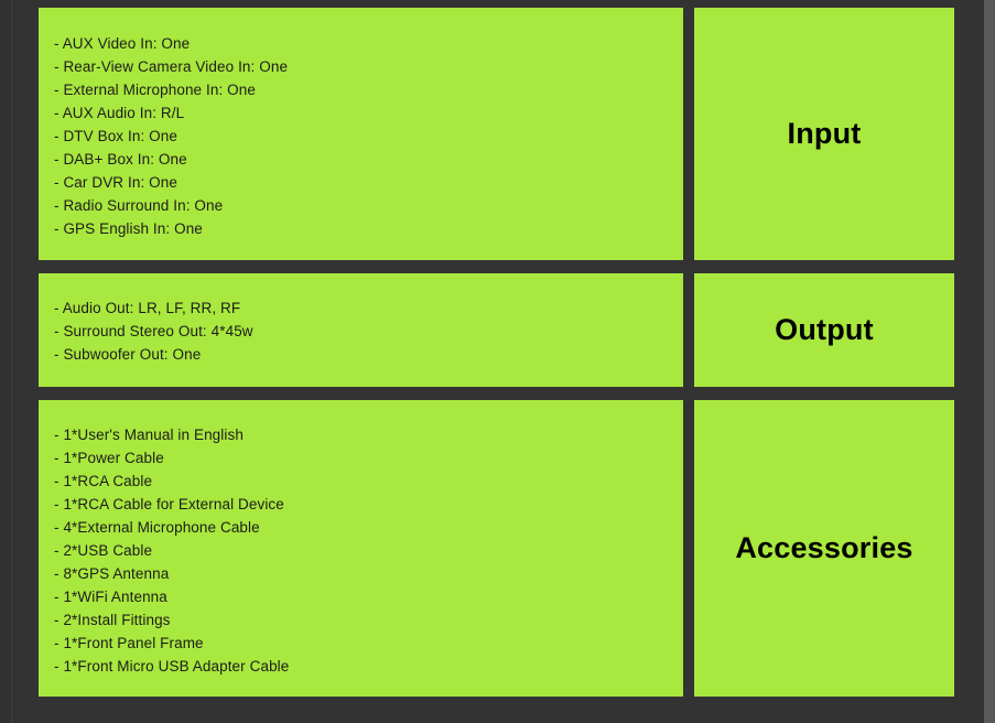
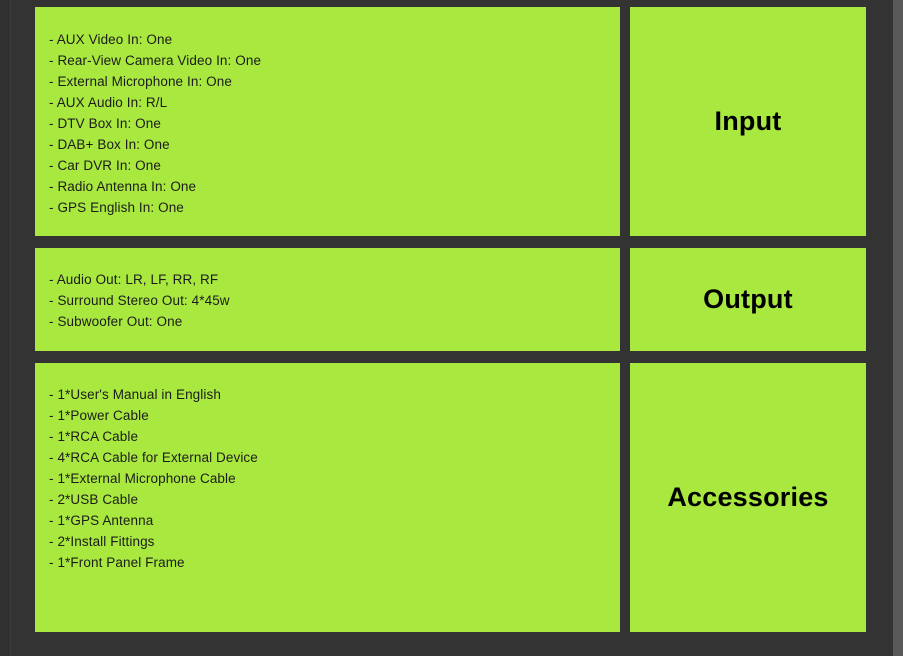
  - AUX Video In: One
  - Rear-View Camera Video In: One
  - External Microphone In: One
  - AUX Audio In: R/L
  - DTV Box In: One
  - DAB+ Box In: One
  - Car DVR In: One
- - Radio Surround In: One
+ - Radio Antenna In: One
  - GPS English In: One
  Input
  - Audio Out: LR, LF, RR, RF
  - Surround Stereo Out: 4*45w
  - Subwoofer Out: One
  Output
  - 1*User's Manual in English
  - 1*Power Cable
  - 1*RCA Cable
- - 1*RCA Cable for External Device
+ - 4*RCA Cable for External Device
- - 4*External Microphone Cable
+ - 1*External Microphone Cable
  - 2*USB Cable
- - 8*GPS Antenna
+ - 1*GPS Antenna
- - 1*WiFi Antenna
  - 2*Install Fittings
  - 1*Front Panel Frame
- - 1*Front Micro USB Adapter Cable
  Accessories
